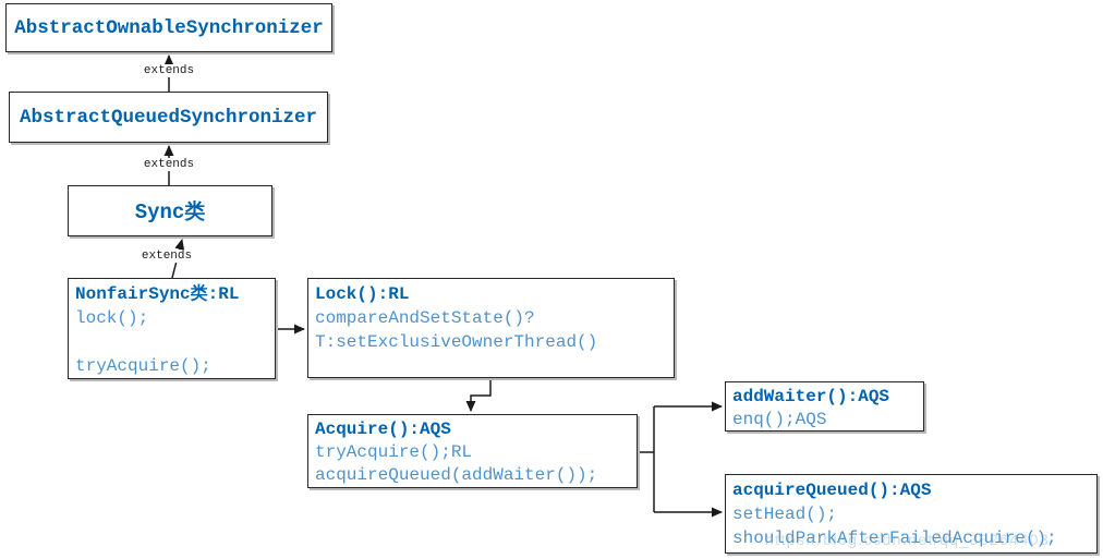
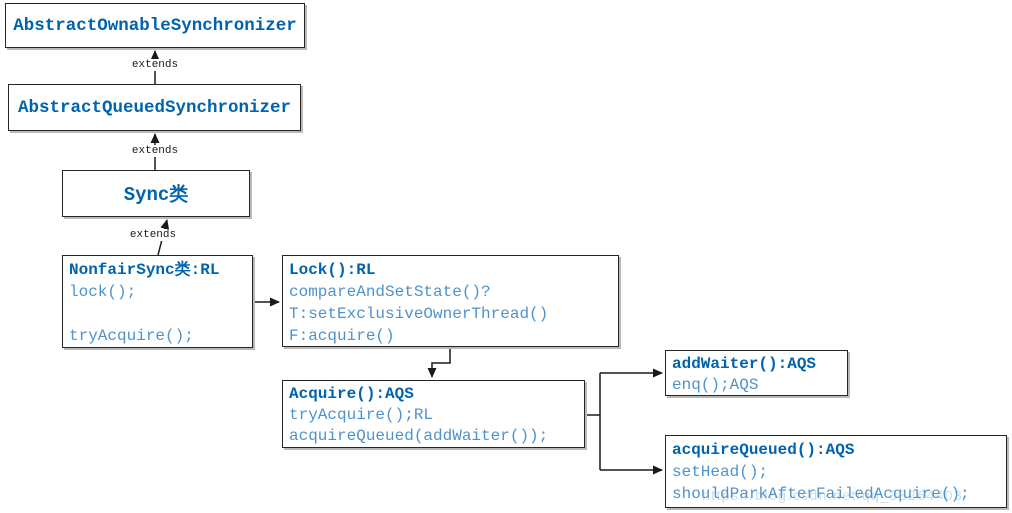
  AbstractOwnableSynchronizer
  AbstractQueuedSynchronizer
  Sync类
  NonfairSync类:RL
  lock();
  tryAcquire();
  Lock():RL
  compareAndSetState()?
  T:setExclusiveOwnerThread()
+ F:acquire()
  Acquire():AQS
  tryAcquire();RL
  acquireQueued(addWaiter());
  addWaiter():AQS
  enq();AQS
  acquireQueued():AQS
  setHead();
  shouldParkAfterFailedAcquire();
  extends
  extends
  extends
  https://blog.csdn.net/qq_38264403
